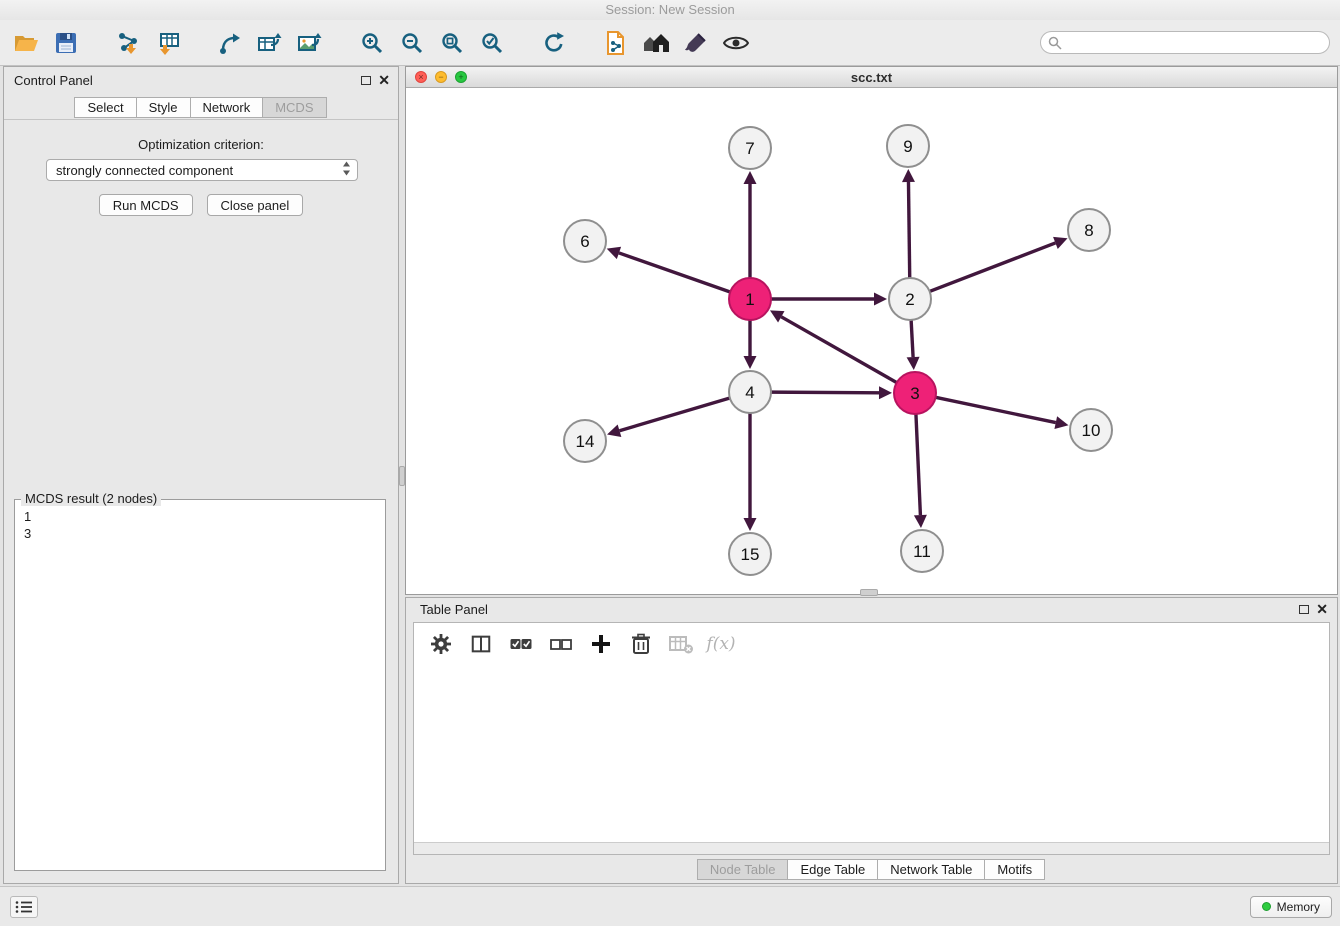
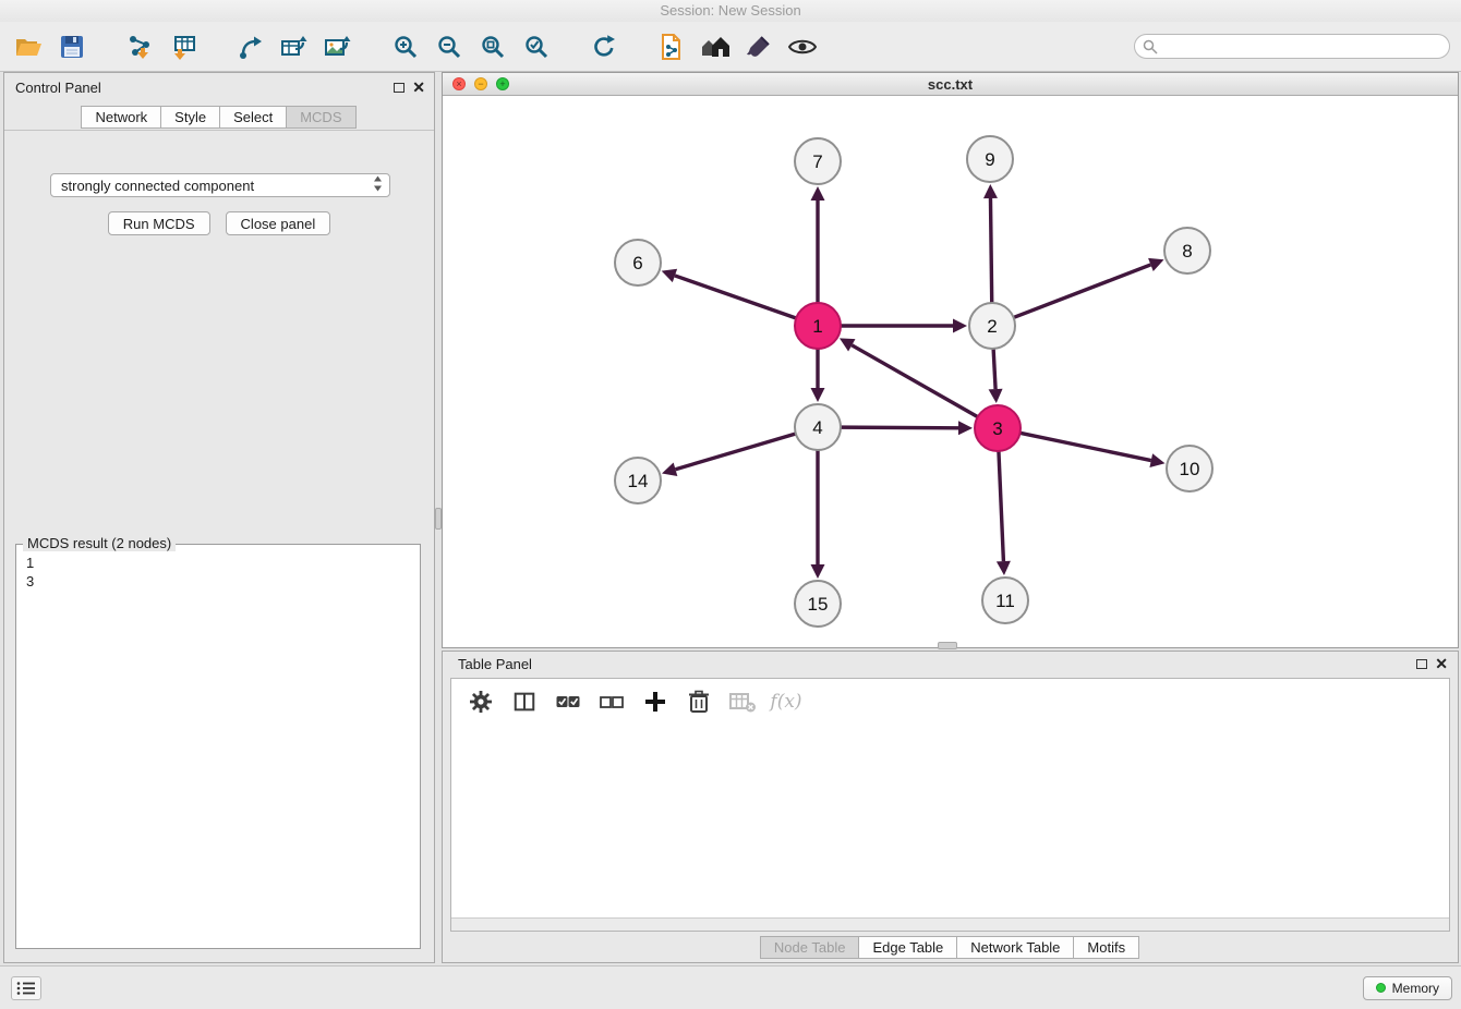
  Session: New Session
  Control Panel
- Select
+ Network
  Style
- Network
+ Select
  MCDS
- Optimization criterion:
  strongly connected component
  Run MCDS
  Close panel
  MCDS result (2 nodes)
  1
  3
  scc.txt
  7
  9
  6
  8
  1
  2
  4
  3
  14
  10
  15
  11
  Table Panel
  f(x)
  Node Table
  Edge Table
  Network Table
  Motifs
  Memory
